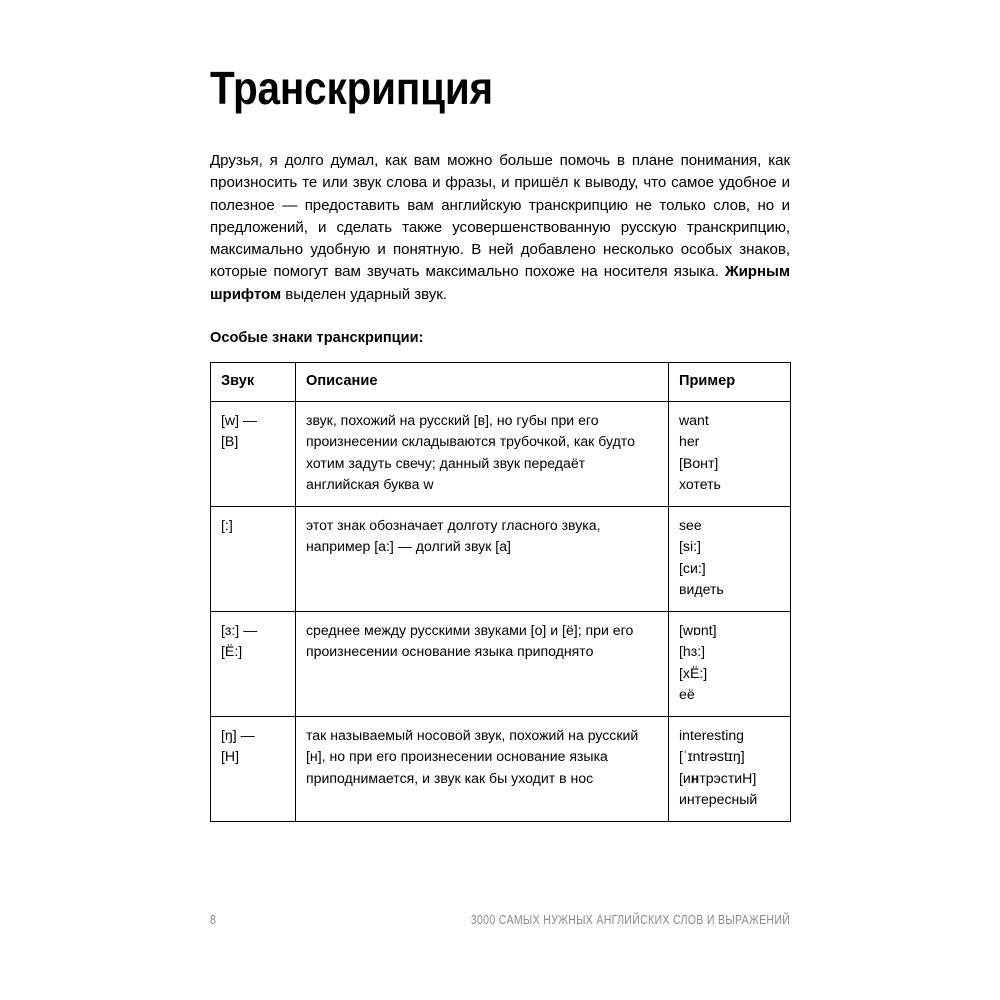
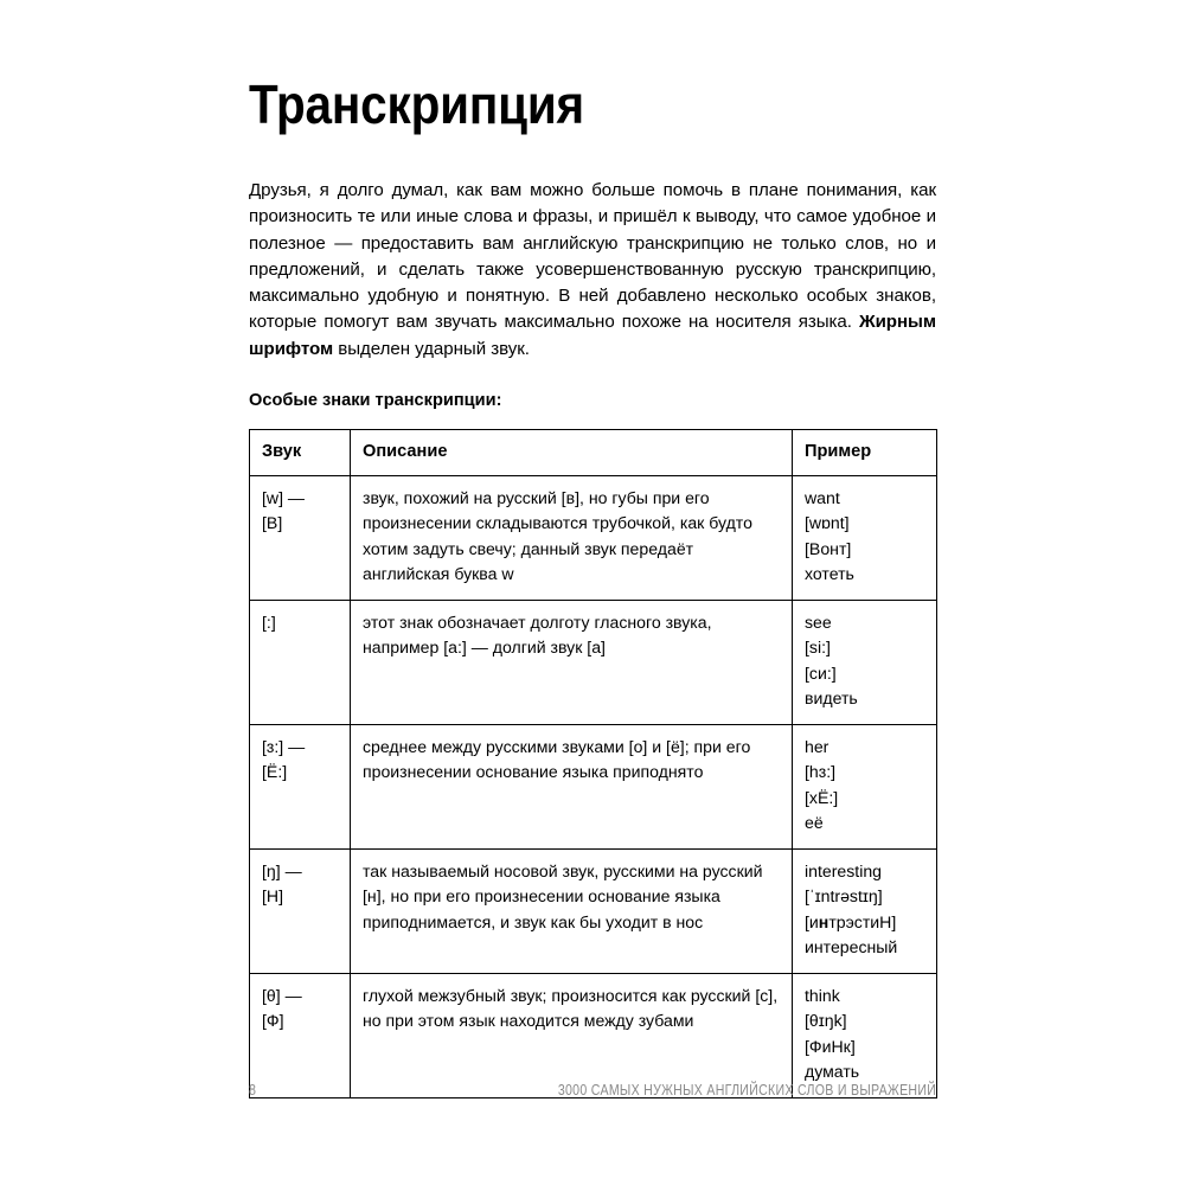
  Транскрипция
- Друзья, я долго думал, как вам можно больше помочь в плане понимания, как произносить те или звук слова и фразы, и пришёл к выводу, что самое удобное и полезное — предоставить вам английскую транскрипцию не только слов, но и предложений, и сделать также усовершенствованную русскую транскрипцию, максимально удобную и понятную. В ней добавлено несколько особых знаков, которые помогут вам звучать максимально похоже на носителя языка. Жирным шрифтом выделен ударный звук.
+ Друзья, я долго думал, как вам можно больше помочь в плане понимания, как произносить те или иные слова и фразы, и пришёл к выводу, что самое удобное и полезное — предоставить вам английскую транскрипцию не только слов, но и предложений, и сделать также усовершенствованную русскую транскрипцию, максимально удобную и понятную. В ней добавлено несколько особых знаков, которые помогут вам звучать максимально похоже на носителя языка. Жирным шрифтом выделен ударный звук.
  Особые знаки транскрипции:
  Звук	Описание	Пример
- [w] — [В]	звук, похожий на русский [в], но губы при его произнесении складываются трубочкой, как будто хотим задуть свечу; данный звук передаёт английская буква w	want her [Вонт] хотеть
+ [w] — [В]	звук, похожий на русский [в], но губы при его произнесении складываются трубочкой, как будто хотим задуть свечу; данный звук передаёт английская буква w	want [wɒnt] [Вонт] хотеть
  [:]	этот знак обозначает долготу гласного звука, например [a:] — долгий звук [a]	see [si:] [си:] видеть
- [ɜ:] — [Ё:]	среднее между русскими звуками [о] и [ё]; при его произнесении основание языка приподнято	[wɒnt] [hɜ:] [хЁ:] её
+ [ɜ:] — [Ё:]	среднее между русскими звуками [о] и [ё]; при его произнесении основание языка приподнято	her [hɜ:] [хЁ:] её
- [ŋ] — [Н]	так называемый носовой звук, похожий на русский [н], но при его произнесении основание языка приподнимается, и звук как бы уходит в нос	interesting [ˈɪntrəstɪŋ] [интрэстиН] интересный
+ [ŋ] — [Н]	так называемый носовой звук, русскими на русский [н], но при его произнесении основание языка приподнимается, и звук как бы уходит в нос	interesting [ˈɪntrəstɪŋ] [интрэстиН] интересный
+ [θ] — [Ф]	глухой межзубный звук; произносится как русский [с], но при этом язык находится между зубами	think [θɪŋk] [ФиНк] думать
  8
  3000 САМЫХ НУЖНЫХ АНГЛИЙСКИХ СЛОВ И ВЫРАЖЕНИЙ
